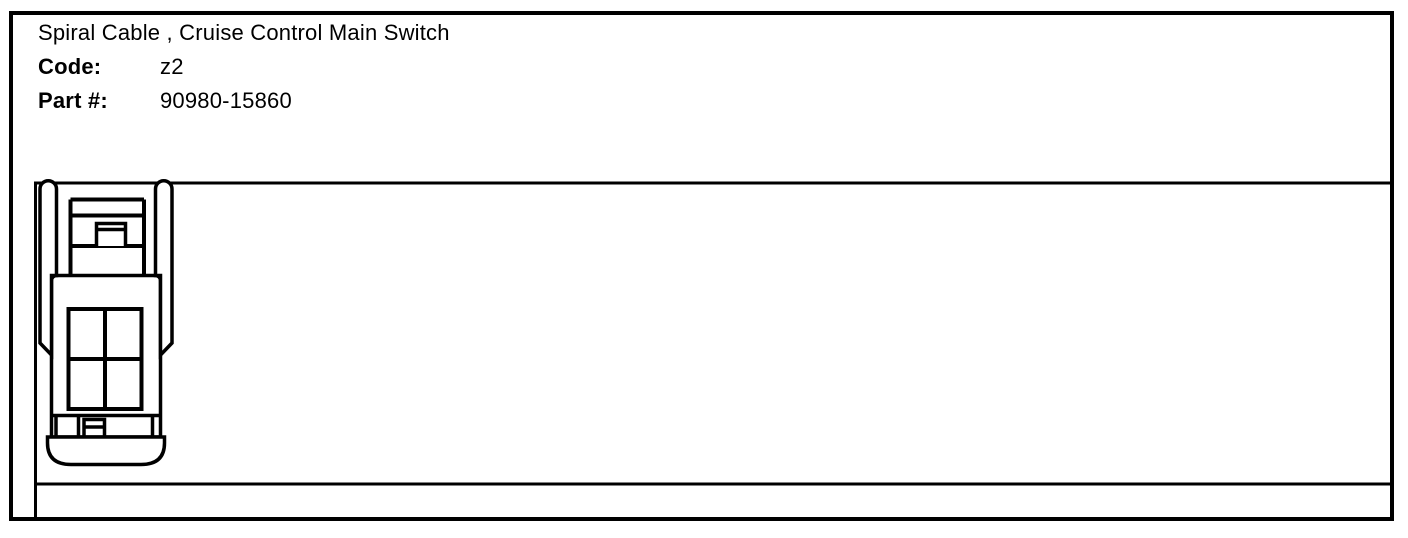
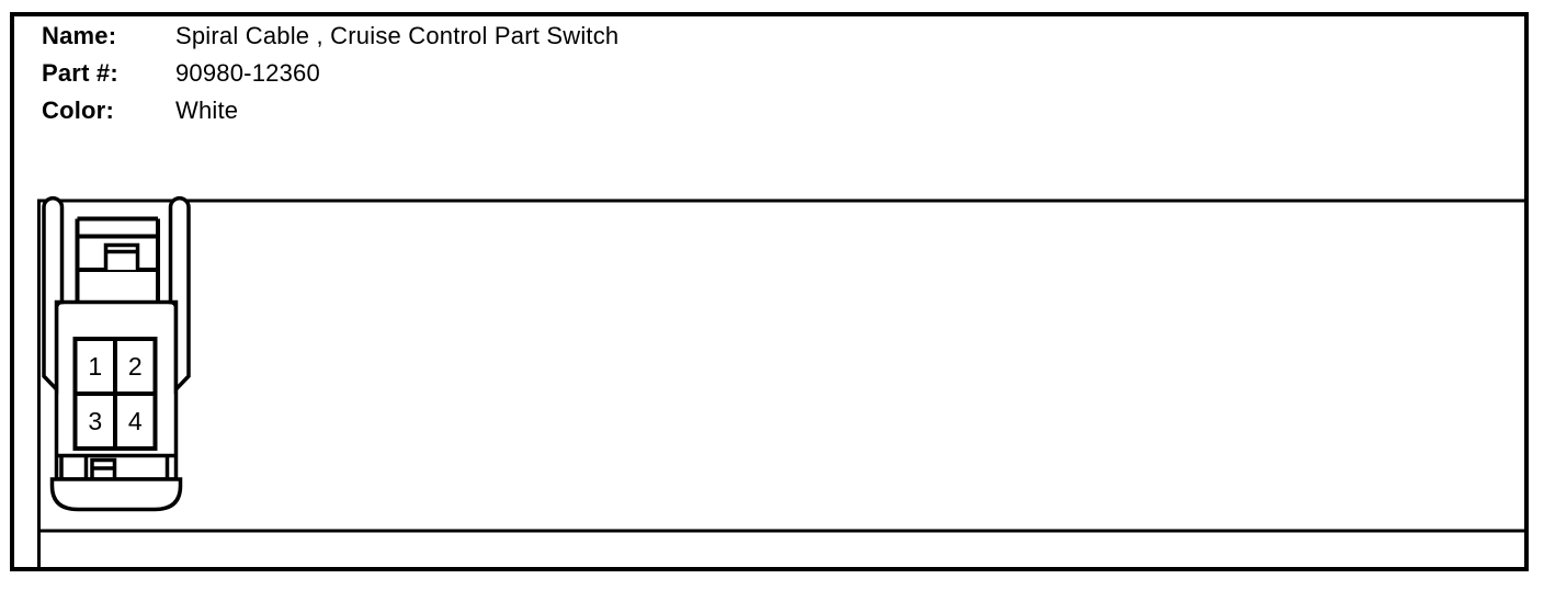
+ Name:
- Spiral Cable , Cruise Control Main Switch
+ Spiral Cable , Cruise Control Part Switch
- Code:
- z2
  Part #:
- 90980-15860
+ 90980-12360
+ Color:
+ White
+ 1
+ 2
+ 3
+ 4
